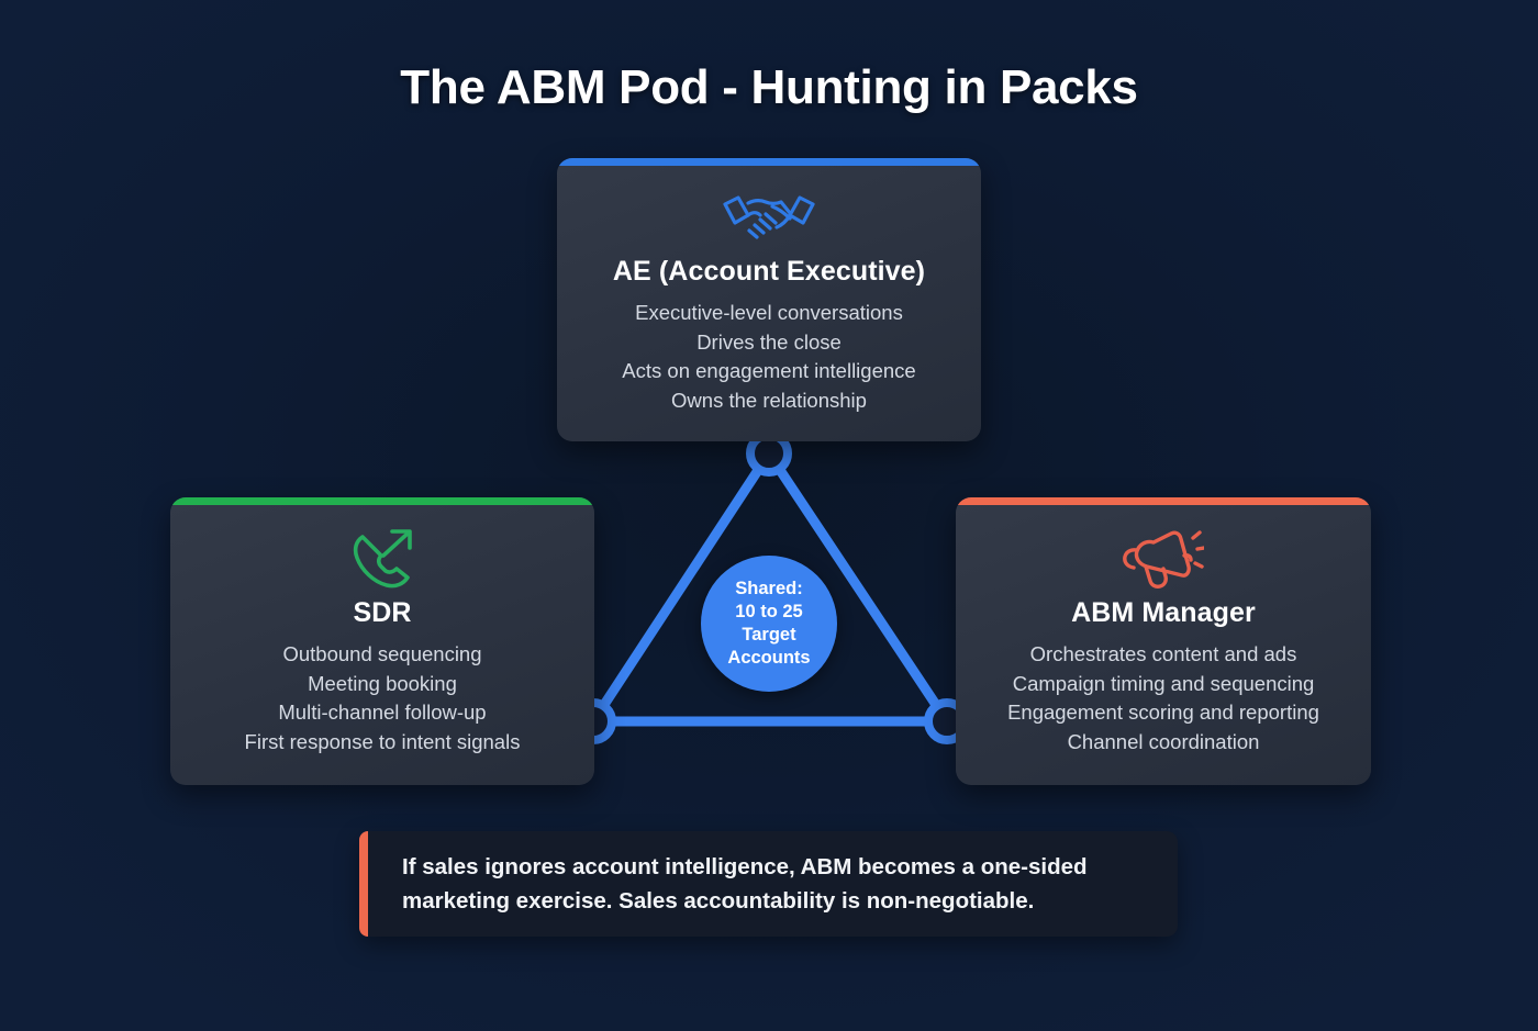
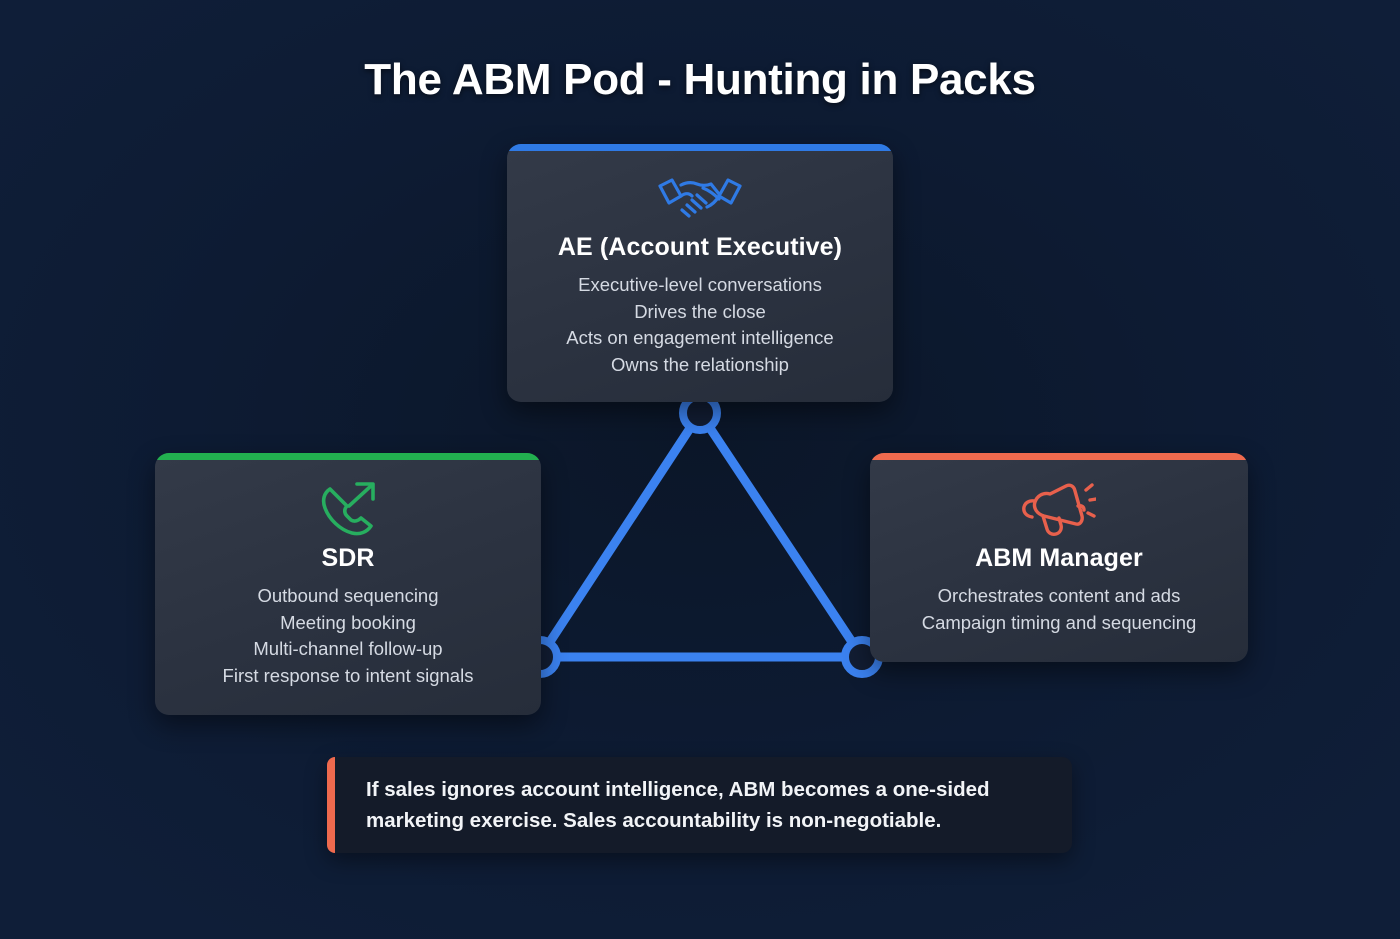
  The ABM Pod - Hunting in Packs
  AE (Account Executive)
  Executive-level conversations
  Drives the close
  Acts on engagement intelligence
  Owns the relationship
  SDR
  Outbound sequencing
  Meeting booking
  Multi-channel follow-up
  First response to intent signals
  ABM Manager
  Orchestrates content and ads
  Campaign timing and sequencing
- Engagement scoring and reporting
- Channel coordination
- Shared:
- 10 to 25
- Target
- Accounts
  If sales ignores account intelligence, ABM becomes a one-sided
  marketing exercise. Sales accountability is non-negotiable.
